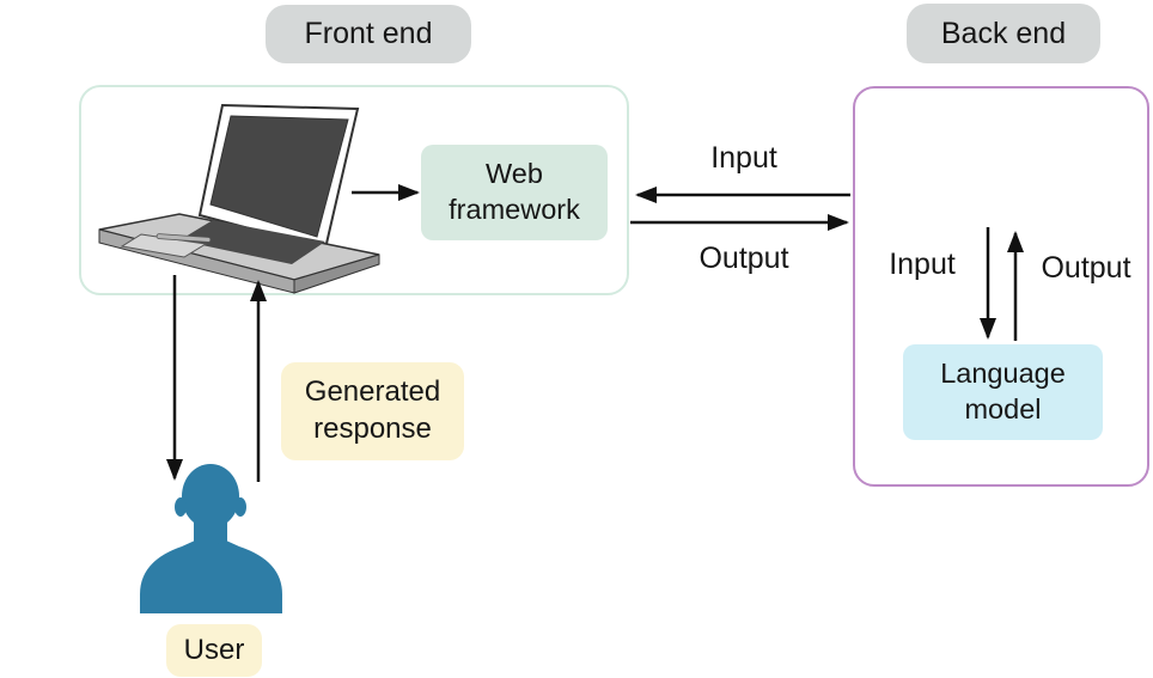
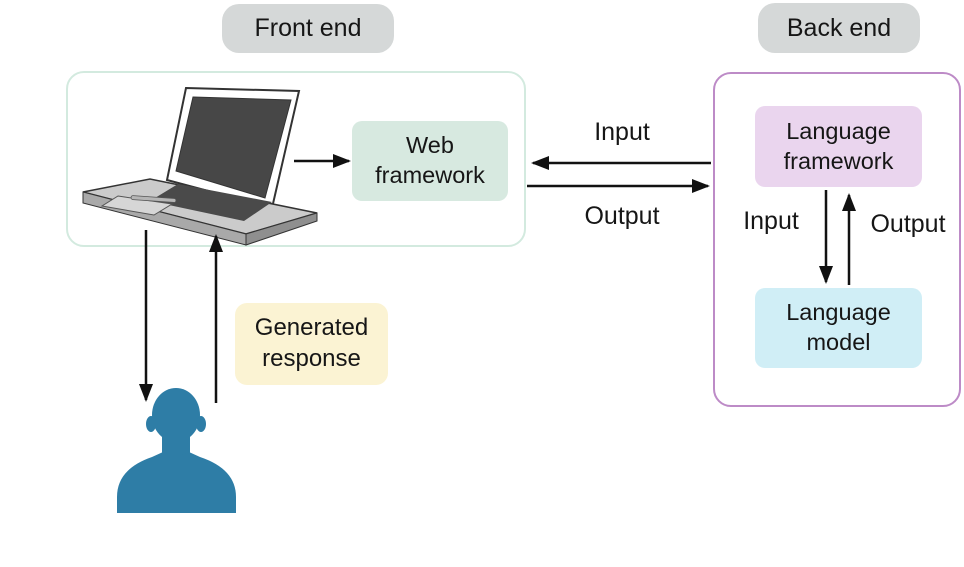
  Front end
  Back end
  Web framework
+ Language framework
  Language model
  Input
  Output
  Input
  Output
  Generated response
- User
